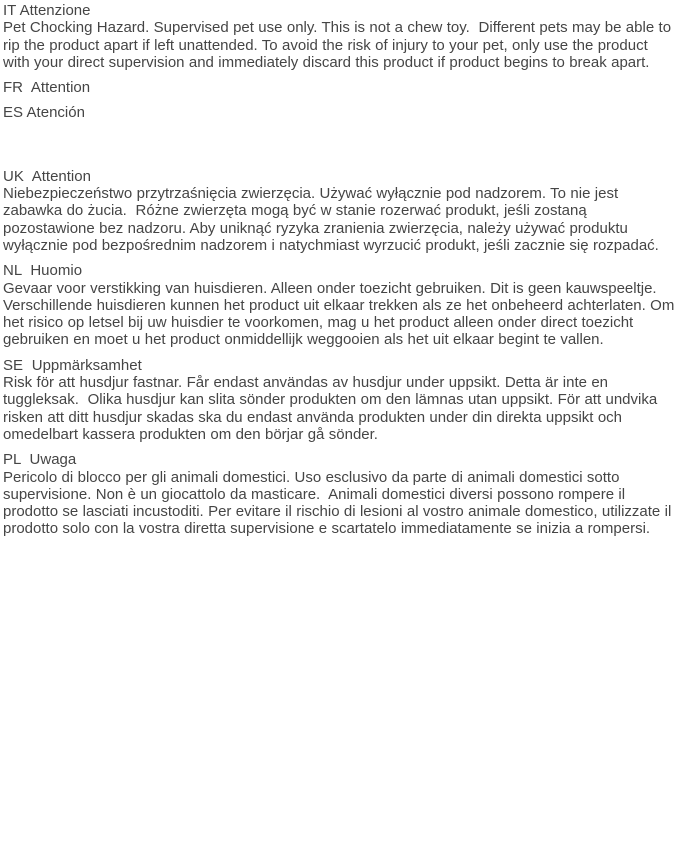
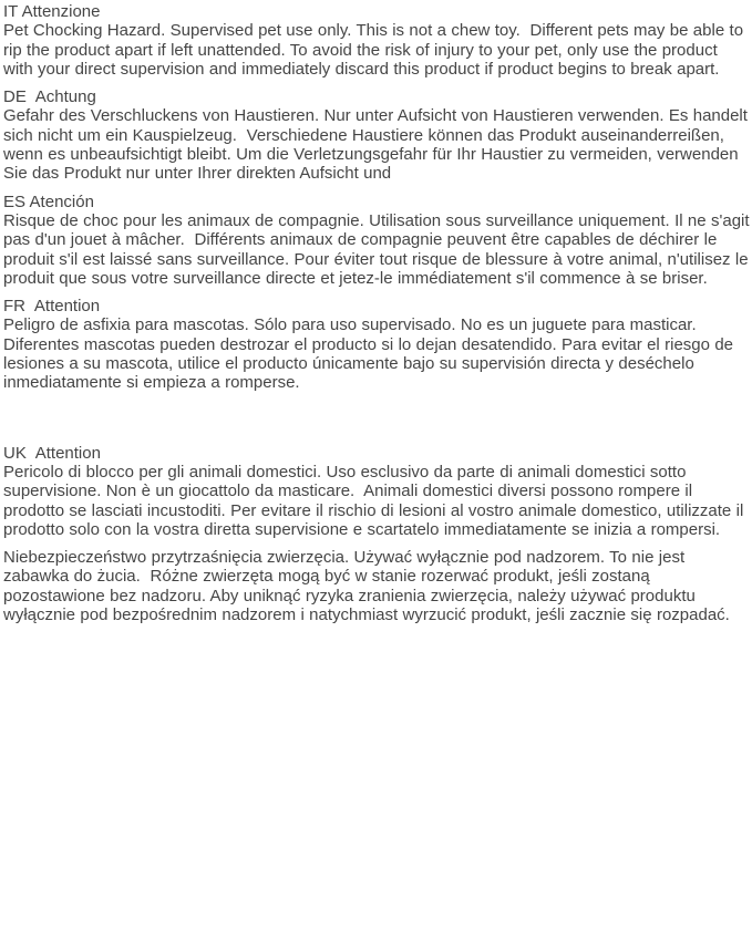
  IT Attenzione
  Pet Chocking Hazard. Supervised pet use only. This is not a chew toy. Different pets may be able to rip the product apart if left unattended. To avoid the risk of injury to your pet, only use the product with your direct supervision and immediately discard this product if product begins to break apart.
+ DE Achtung
+ Gefahr des Verschluckens von Haustieren. Nur unter Aufsicht von Haustieren verwenden. Es handelt sich nicht um ein Kauspielzeug. Verschiedene Haustiere können das Produkt auseinanderreißen, wenn es unbeaufsichtigt bleibt. Um die Verletzungsgefahr für Ihr Haustier zu vermeiden, verwenden Sie das Produkt nur unter Ihrer direkten Aufsicht und
- FR Attention
+ ES Atención
+ Risque de choc pour les animaux de compagnie. Utilisation sous surveillance uniquement. Il ne s'agit pas d'un jouet à mâcher. Différents animaux de compagnie peuvent être capables de déchirer le produit s'il est laissé sans surveillance. Pour éviter tout risque de blessure à votre animal, n'utilisez le produit que sous votre surveillance directe et jetez-le immédiatement s'il commence à se briser.
- ES Atención
+ FR Attention
+ Peligro de asfixia para mascotas. Sólo para uso supervisado. No es un juguete para masticar. Diferentes mascotas pueden destrozar el producto si lo dejan desatendido. Para evitar el riesgo de lesiones a su mascota, utilice el producto únicamente bajo su supervisión directa y deséchelo inmediatamente si empieza a romperse.
  UK Attention
- Niebezpieczeństwo przytrzaśnięcia zwierzęcia. Używać wyłącznie pod nadzorem. To nie jest zabawka do żucia. Różne zwierzęta mogą być w stanie rozerwać produkt, jeśli zostaną pozostawione bez nadzoru. Aby uniknąć ryzyka zranienia zwierzęcia, należy używać produktu wyłącznie pod bezpośrednim nadzorem i natychmiast wyrzucić produkt, jeśli zacznie się rozpadać.
+ Pericolo di blocco per gli animali domestici. Uso esclusivo da parte di animali domestici sotto supervisione. Non è un giocattolo da masticare. Animali domestici diversi possono rompere il prodotto se lasciati incustoditi. Per evitare il rischio di lesioni al vostro animale domestico, utilizzate il prodotto solo con la vostra diretta supervisione e scartatelo immediatamente se inizia a rompersi.
- NL Huomio
- Gevaar voor verstikking van huisdieren. Alleen onder toezicht gebruiken. Dit is geen kauwspeeltje. Verschillende huisdieren kunnen het product uit elkaar trekken als ze het onbeheerd achterlaten. Om het risico op letsel bij uw huisdier te voorkomen, mag u het product alleen onder direct toezicht gebruiken en moet u het product onmiddellijk weggooien als het uit elkaar begint te vallen.
- SE Uppmärksamhet
- Risk för att husdjur fastnar. Får endast användas av husdjur under uppsikt. Detta är inte en tuggleksak. Olika husdjur kan slita sönder produkten om den lämnas utan uppsikt. För att undvika risken att ditt husdjur skadas ska du endast använda produkten under din direkta uppsikt och omedelbart kassera produkten om den börjar gå sönder.
- PL Uwaga
- Pericolo di blocco per gli animali domestici. Uso esclusivo da parte di animali domestici sotto supervisione. Non è un giocattolo da masticare. Animali domestici diversi possono rompere il prodotto se lasciati incustoditi. Per evitare il rischio di lesioni al vostro animale domestico, utilizzate il prodotto solo con la vostra diretta supervisione e scartatelo immediatamente se inizia a rompersi.
+ Niebezpieczeństwo przytrzaśnięcia zwierzęcia. Używać wyłącznie pod nadzorem. To nie jest zabawka do żucia. Różne zwierzęta mogą być w stanie rozerwać produkt, jeśli zostaną pozostawione bez nadzoru. Aby uniknąć ryzyka zranienia zwierzęcia, należy używać produktu wyłącznie pod bezpośrednim nadzorem i natychmiast wyrzucić produkt, jeśli zacznie się rozpadać.
